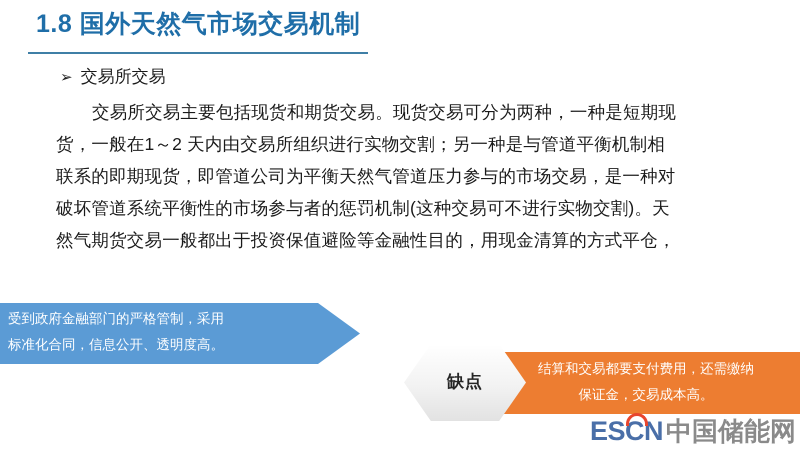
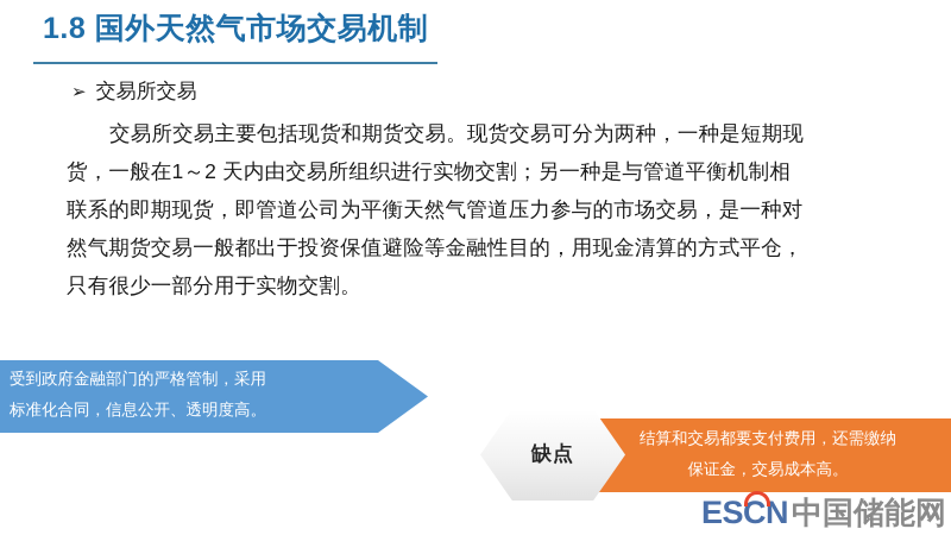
  1.8 国外天然气市场交易机制
  ➢
  交易所交易
  交易所交易主要包括现货和期货交易。现货交易可分为两种，一种是短期现
  货，一般在1～2 天内由交易所组织进行实物交割；另一种是与管道平衡机制相
  联系的即期现货，即管道公司为平衡天然气管道压力参与的市场交易，是一种对
- 破坏管道系统平衡性的市场参与者的惩罚机制(这种交易可不进行实物交割)。天
  然气期货交易一般都出于投资保值避险等金融性目的，用现金清算的方式平仓，
+ 只有很少一部分用于实物交割。
  受到政府金融部门的严格管制，采用
  标准化合同，信息公开、透明度高。
  结算和交易都要支付费用，还需缴纳
  保证金，交易成本高。
  缺点
  ESCN
  中国储能网
